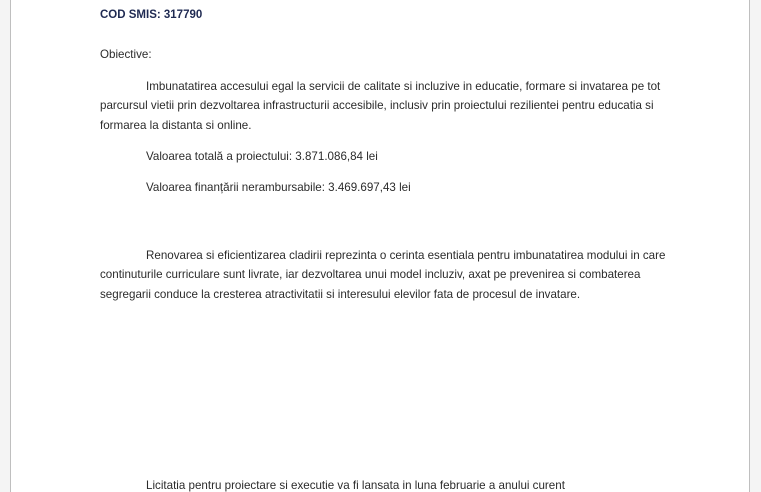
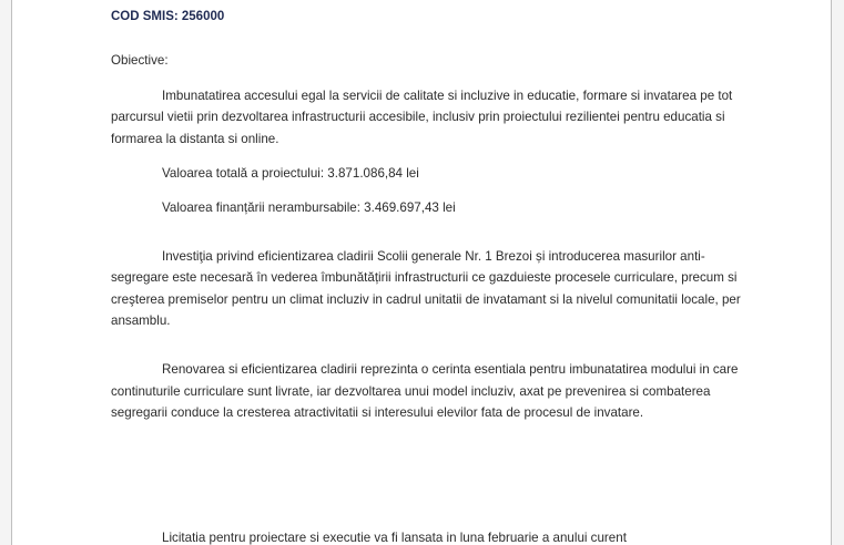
- COD SMIS: 317790
+ COD SMIS: 256000
  Obiective:
  Imbunatatirea accesului egal la servicii de calitate si incluzive in educatie, formare si invatarea pe tot parcursul vietii prin dezvoltarea infrastructurii accesibile, inclusiv prin proiectului rezilientei pentru educatia si formarea la distanta si online.
  Valoarea totală a proiectului: 3.871.086,84 lei
  Valoarea finanțării nerambursabile: 3.469.697,43 lei
+ Investiţia privind eficientizarea cladirii Scolii generale Nr. 1 Brezoi și introducerea masurilor anti-segregare este necesară în vederea îmbunătățirii infrastructurii ce gazduieste procesele curriculare, precum si creşterea premiselor pentru un climat incluziv in cadrul unitatii de invatamant si la nivelul comunitatii locale, per ansamblu.
  Renovarea si eficientizarea cladirii reprezinta o cerinta esentiala pentru imbunatatirea modului in care continuturile curriculare sunt livrate, iar dezvoltarea unui model incluziv, axat pe prevenirea si combaterea segregarii conduce la cresterea atractivitatii si interesului elevilor fata de procesul de invatare.
  Licitatia pentru proiectare si executie va fi lansata in luna februarie a anului curent
